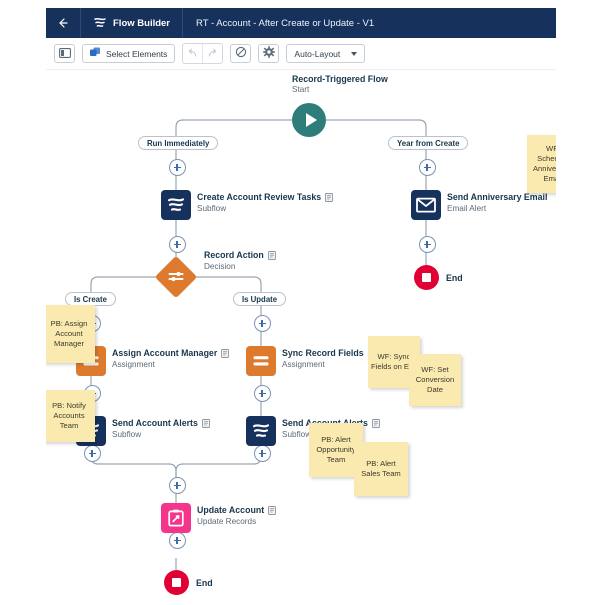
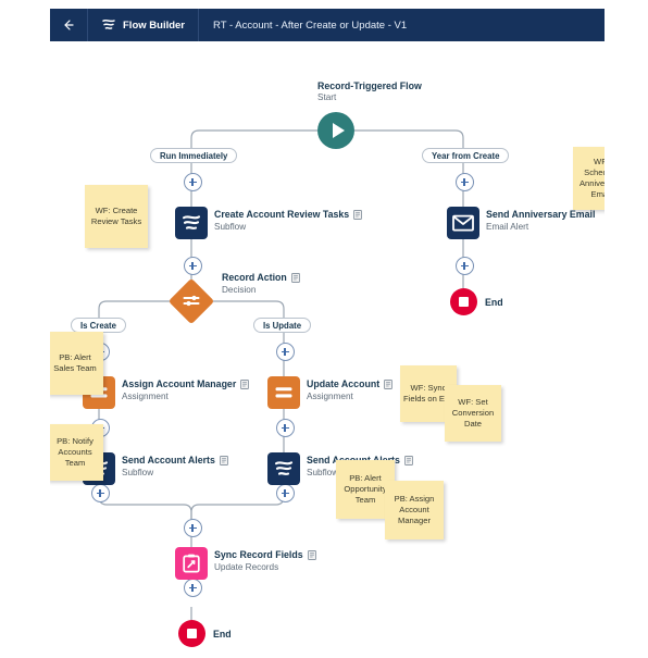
  Flow Builder
  RT - Account - After Create or Update - V1
- Select Elements
- Auto-Layout
  Record-Triggered Flow
  Start
  Run Immediately
  Year from Create
  Create Account Review Tasks
  Subflow
  Send Anniversary Email
  Email Alert
  Record Action
  Decision
  Is Create
  Is Update
  Assign Account Manager
  Assignment
- Sync Record Fields
+ Update Account
  Assignment
  Send Account Alerts
  Subflow
  Subflo
- Update Account
+ Sync Record Fields
  Update Records
  End
  End
+ WF: Create Review Tasks
- PB: Assign Account Manager
+ PB: Alert Sales Team
  PB: Notify Accounts Team
  WF: Syn Fields on E
  WF: Set Conversion Date
  PB: Alert Opportunit Team
- PB: Alert Sales Team
+ PB: Assign Account Manager
